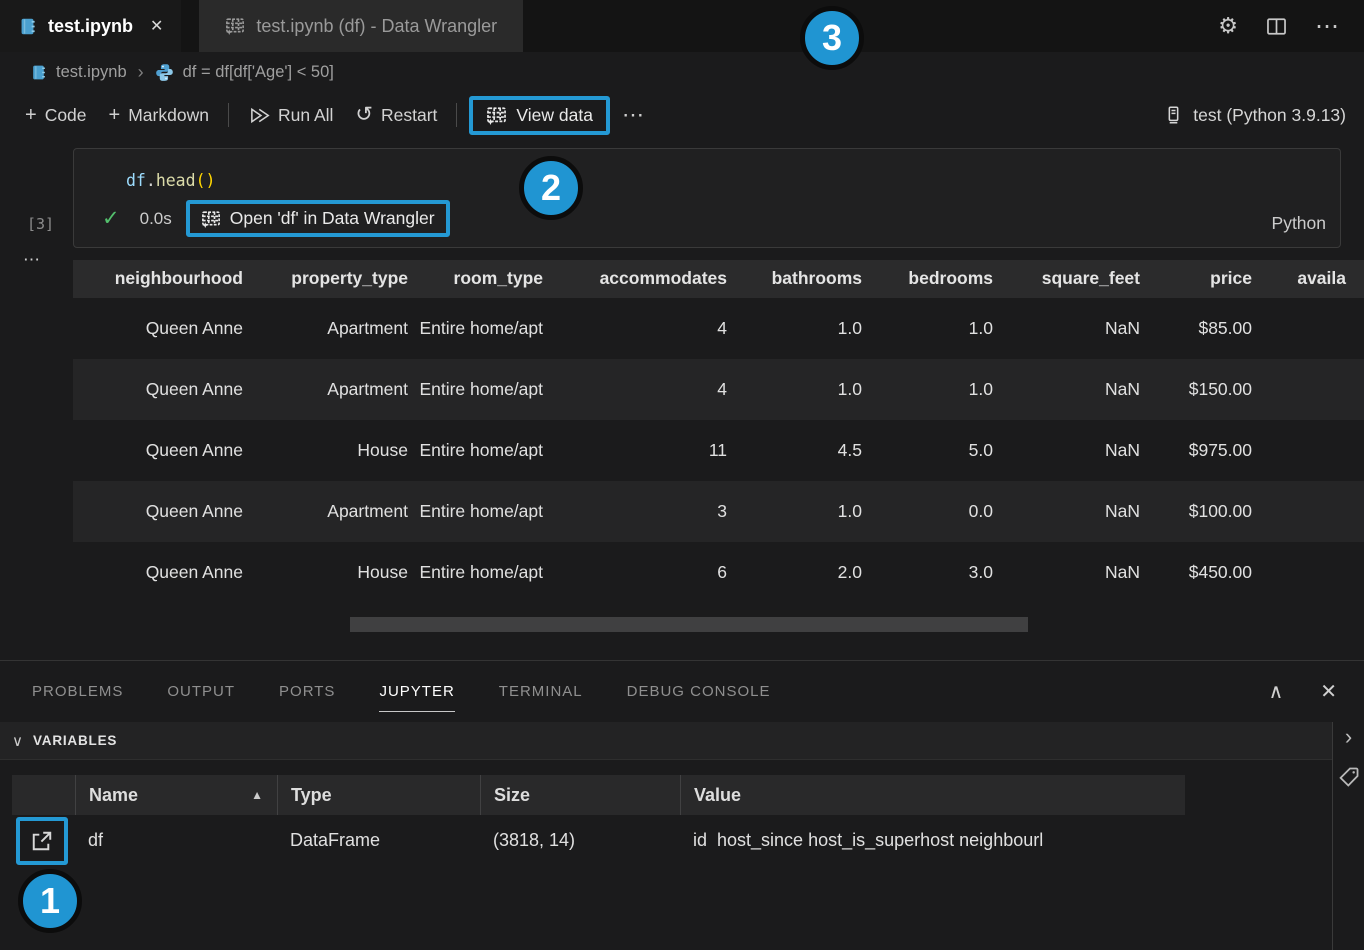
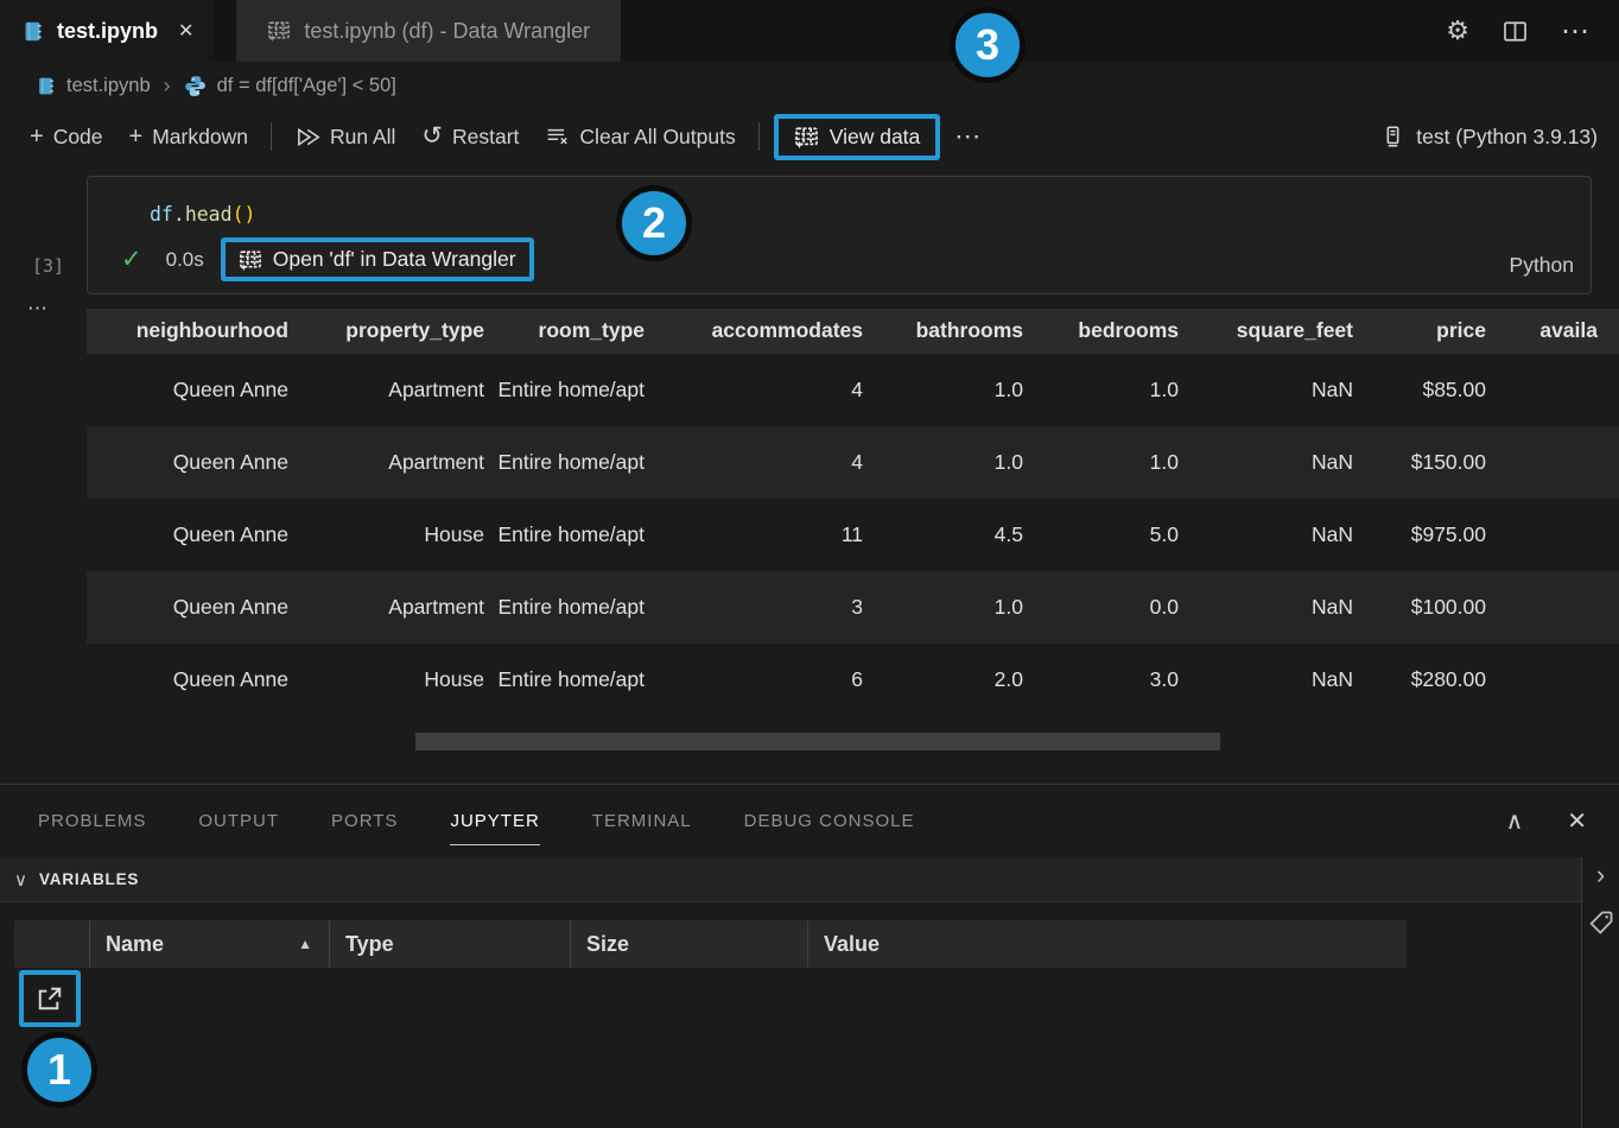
  test.ipynb
  ✕
  test.ipynb (df) - Data Wrangler
  ⚙
  ⋯
  test.ipynb
  ›
  df = df[df['Age'] < 50]
  +
  Code
  +
  Markdown
  Run All
  ↺
  Restart
+ Clear All Outputs
  View data
  ⋯
  test (Python 3.9.13)
  [3]
  ⋯
  df.head()
  ✓
  0.0s
  Open 'df' in Data Wrangler
  Python
  neighbourhood
  property_type
  room_type
  accommodates
  bathrooms
  bedrooms
  square_feet
  price
  availa
  Queen Anne
  Apartment
  Entire home/apt
  4
  1.0
  1.0
  NaN
  $85.00
  Queen Anne
  Apartment
  Entire home/apt
  4
  1.0
  1.0
  NaN
  $150.00
  Queen Anne
  House
  Entire home/apt
  11
  4.5
  5.0
  NaN
  $975.00
  Queen Anne
  Apartment
  Entire home/apt
  3
  1.0
  0.0
  NaN
  $100.00
  Queen Anne
  House
  Entire home/apt
  6
  2.0
  3.0
  NaN
- $450.00
+ $280.00
  PROBLEMS
  OUTPUT
  PORTS
  JUPYTER
  TERMINAL
  DEBUG CONSOLE
  ∧
  ✕
  ∨
  VARIABLES
  Name
  ▲
  Type
  Size
  Value
- df
- DataFrame
- (3818, 14)
- id host_since host_is_superhost neighbourl
  ›
  3
  2
  1
